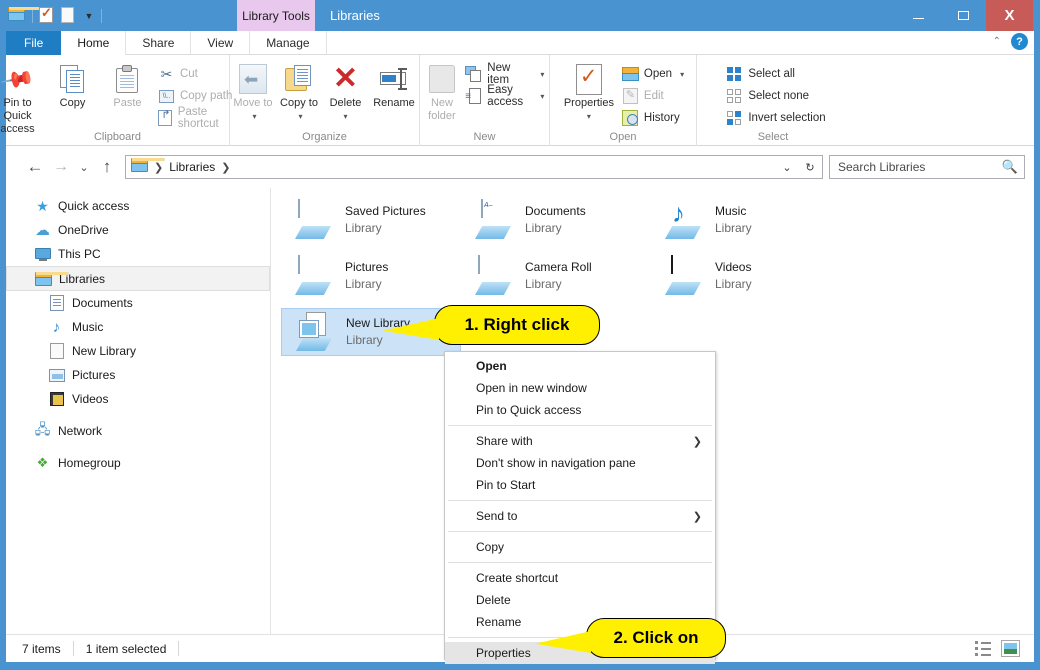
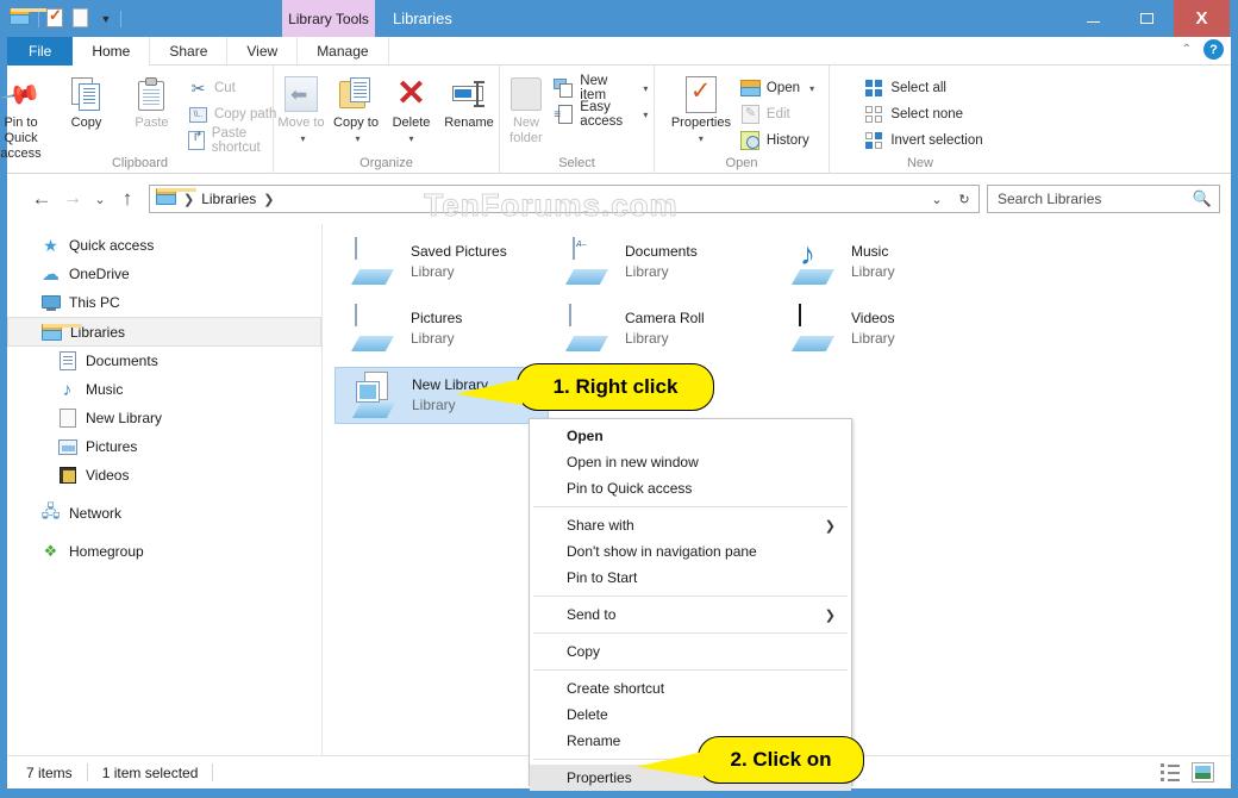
  ▼
  Library Tools
  Libraries
  X
  File
  Home
  Share
  View
  Manage
  ⌃
  ?
  Pin to Quick access
  Copy
  Paste
  ✂
  Cut
  Copy path
  Paste shortcut
  Clipboard
  ⬅
  Move to
  ▾
  Copy to
  ▾
  ✕
  Delete
  ▾
  Rename
  Organize
  New folder
  New item
  ▾
  ≡
  Easy access
  ▾
- New
+ Select
  Properties
  ▾
  Open
  ▾
  Edit
  History
  Open
  Select all
  Select none
  Invert selection
- Select
+ New
  ←
  →
  ⌄
  ↑
  ❯
  Libraries
  ❯
  ⌄
  ↻
  Search Libraries
  🔍
+ TenForums.com
  ★
  Quick access
  ☁
  OneDrive
  This PC
  Libraries
  Documents
  ♪
  Music
  New Library
  Pictures
  Videos
  🖧
  Network
  ❖
  Homegroup
  Saved Pictures
  Library
  Documents
  Library
  ♪
  Music
  Library
  Pictures
  Library
  Camera Roll
  Library
  Videos
  Library
  New Library
  Library
  Open
  Open in new window
  Pin to Quick access
  Share with
  ❯
  Don't show in navigation pane
  Pin to Start
  Send to
  ❯
  Copy
  Create shortcut
  Delete
  Rename
  Properties
  1. Right click
  2. Click on
  7 items
  1 item selected
